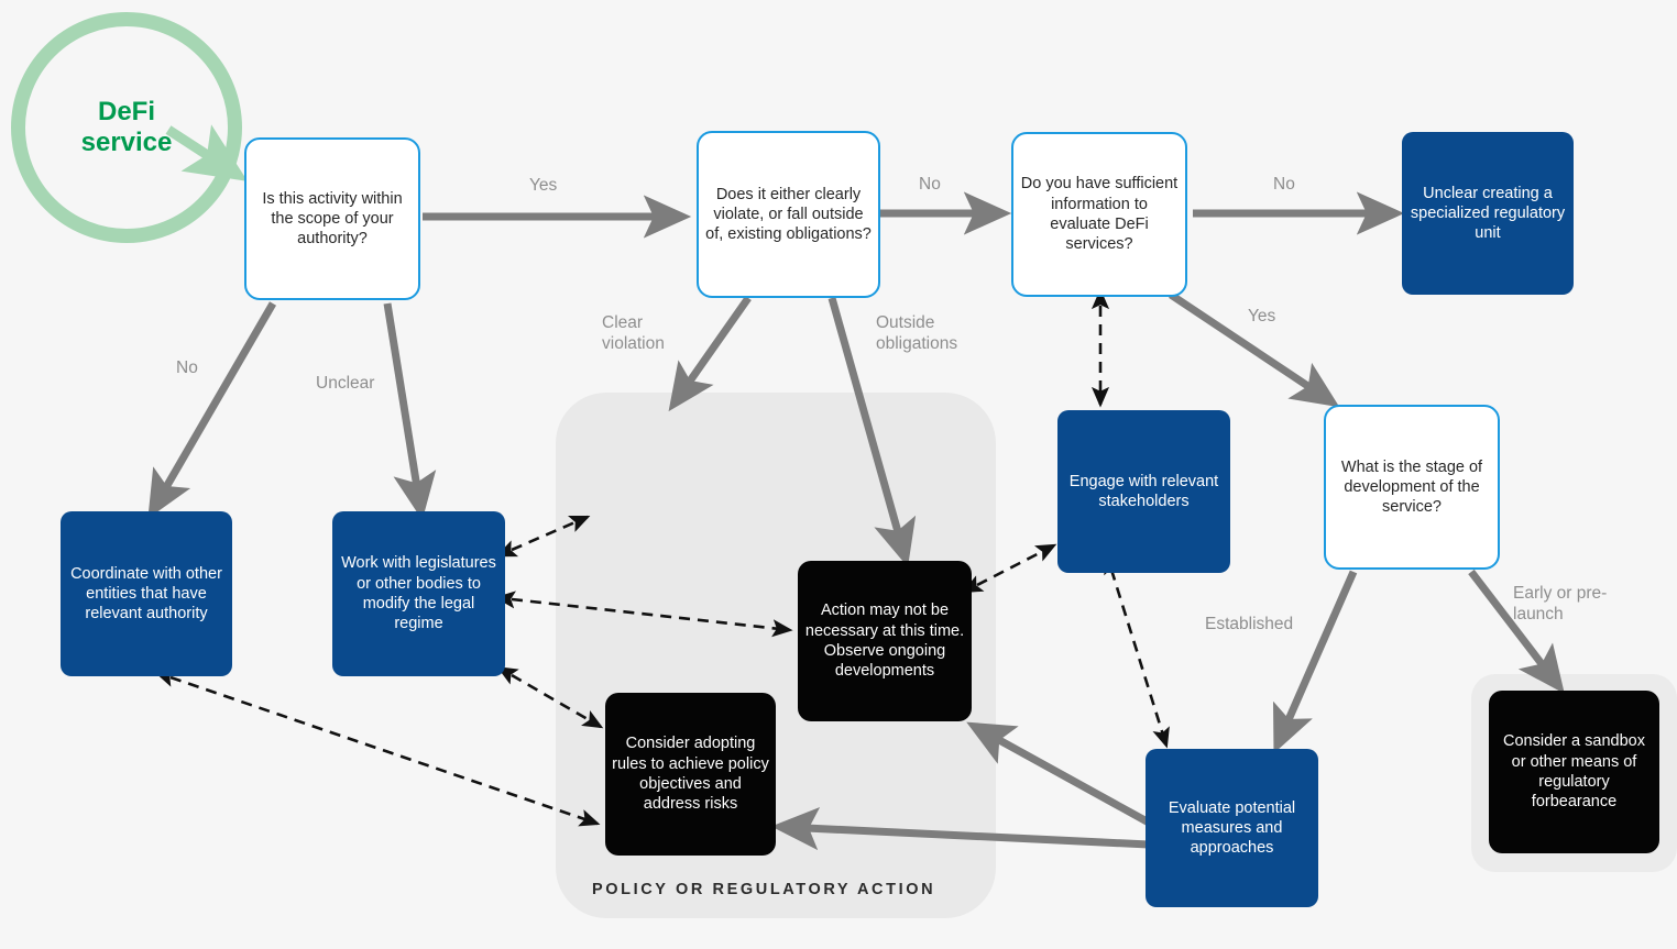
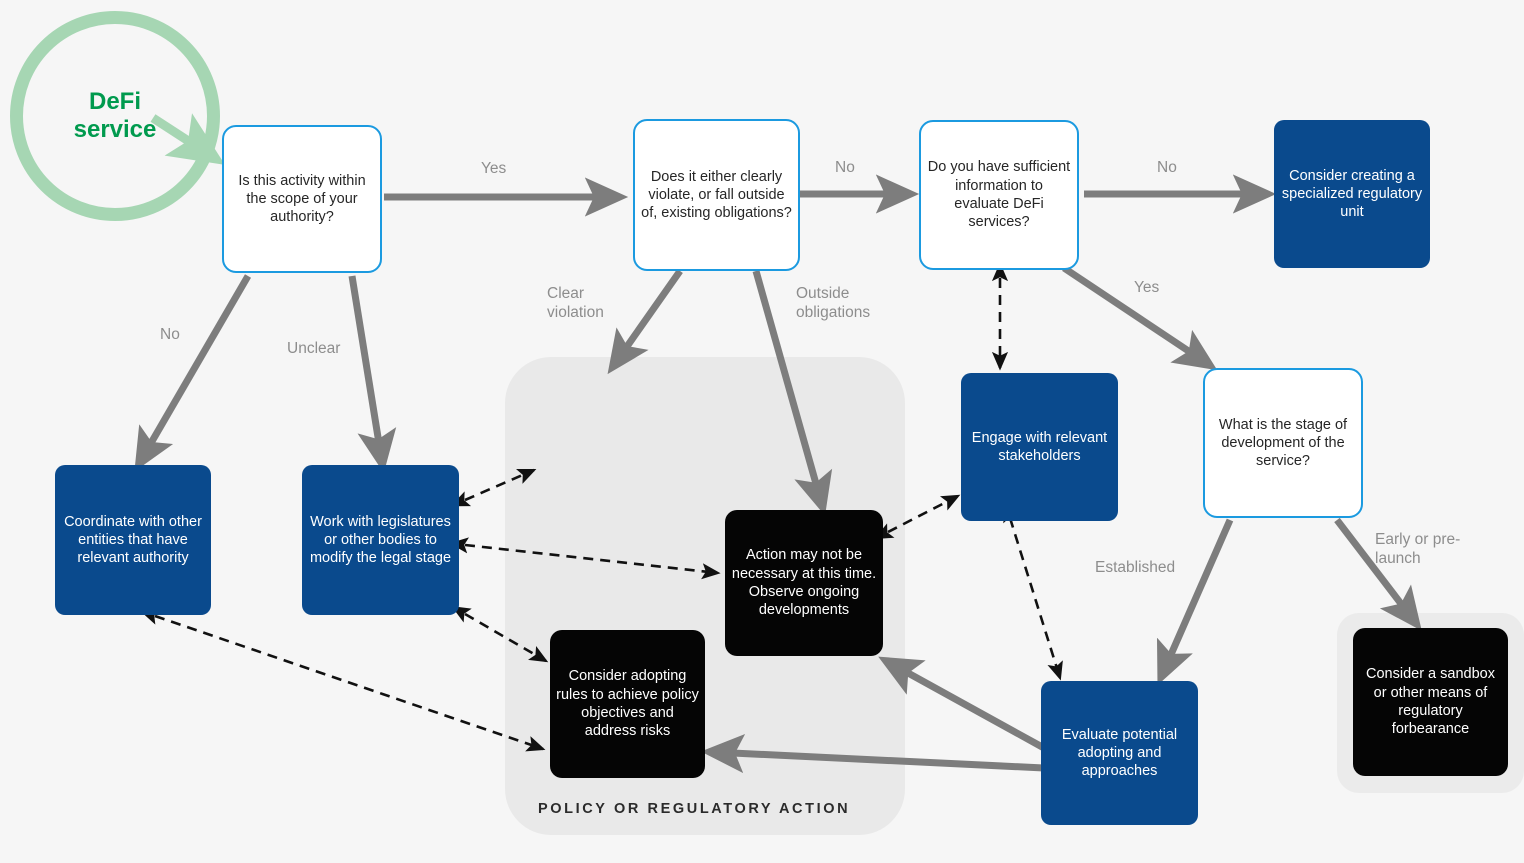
  DeFi
  service
  Is this activity within the scope of your authority?
  Does it either clearly violate, or fall outside of, existing obligations?
  Do you have sufficient information to evaluate DeFi services?
  What is the stage of development of the service?
- Unclear creating a specialized regulatory unit
+ Consider creating a specialized regulatory unit
  Coordinate with other entities that have relevant authority
- Work with legislatures or other bodies to modify the legal regime
+ Work with legislatures or other bodies to modify the legal stage
  Engage with relevant stakeholders
- Evaluate potential measures and approaches
+ Evaluate potential adopting and approaches
  Action may not be necessary at this time. Observe ongoing developments
  Consider adopting rules to achieve policy objectives and address risks
  Consider a sandbox or other means of regulatory forbearance
  POLICY OR REGULATORY ACTION
  Yes
  No
  Unclear
  Clear
  violation
  Outside
  obligations
  No
  No
  Yes
  Established
  Early or pre-
  launch
